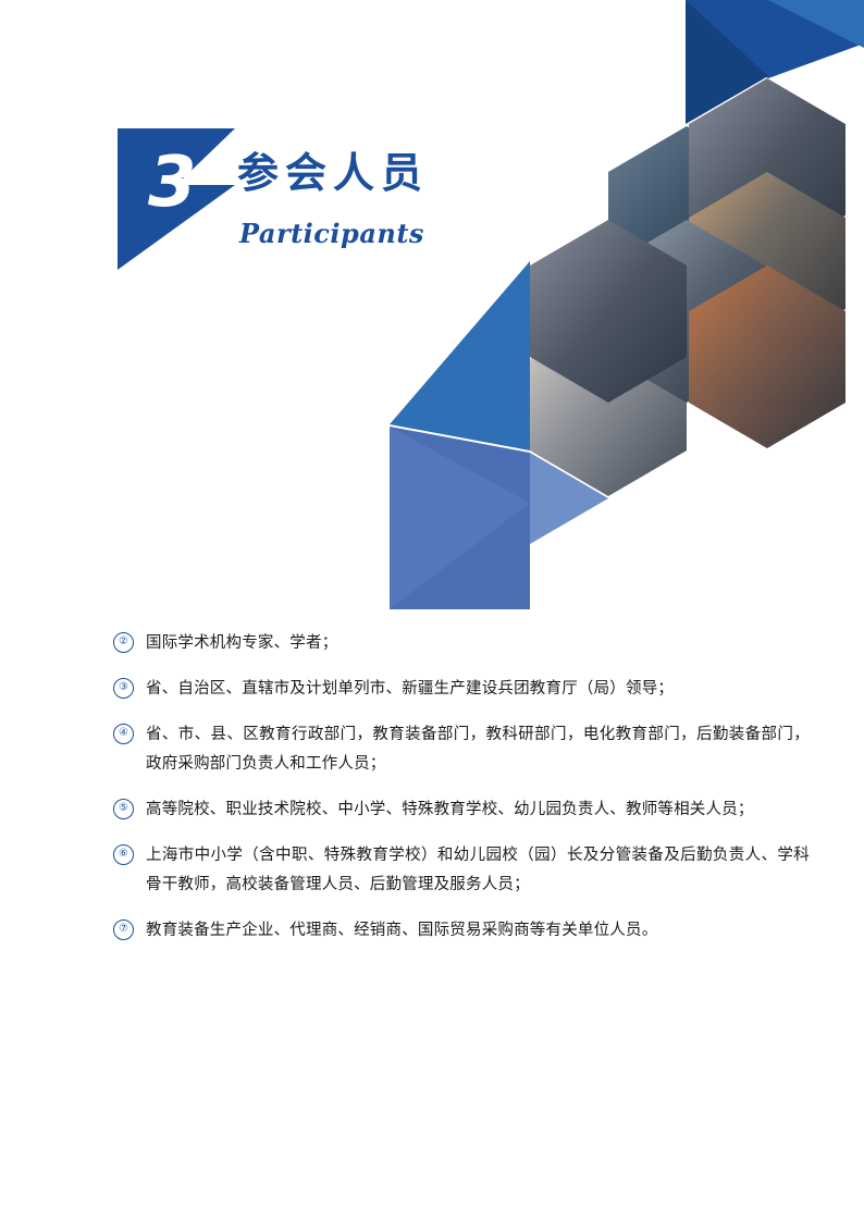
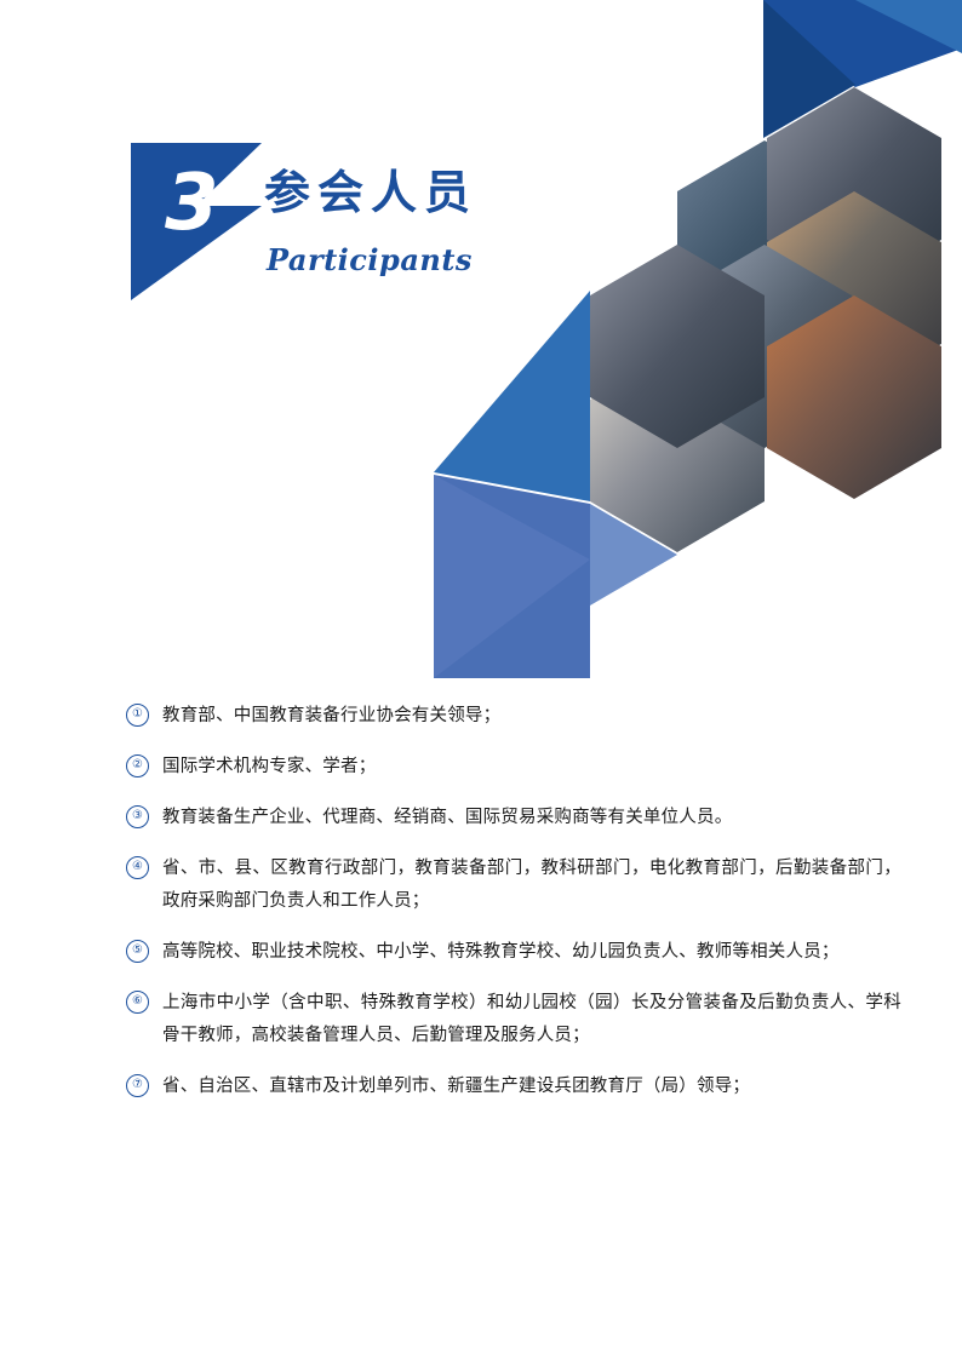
  3
  参会人员
  Participants
+ ①
+ 教育部、中国教育装备行业协会有关领导；
  ②
  国际学术机构专家、学者；
  ③
- 省、自治区、直辖市及计划单列市、新疆生产建设兵团教育厅（局）领导；
+ 教育装备生产企业、代理商、经销商、国际贸易采购商等有关单位人员。
  ④
  省、市、县、区教育行政部门，教育装备部门，教科研部门，电化教育部门，后勤装备部门，政府采购部门负责人和工作人员；
  ⑤
  高等院校、职业技术院校、中小学、特殊教育学校、幼儿园负责人、教师等相关人员；
  ⑥
  上海市中小学（含中职、特殊教育学校）和幼儿园校（园）长及分管装备及后勤负责人、学科骨干教师，高校装备管理人员、后勤管理及服务人员；
  ⑦
- 教育装备生产企业、代理商、经销商、国际贸易采购商等有关单位人员。
+ 省、自治区、直辖市及计划单列市、新疆生产建设兵团教育厅（局）领导；
